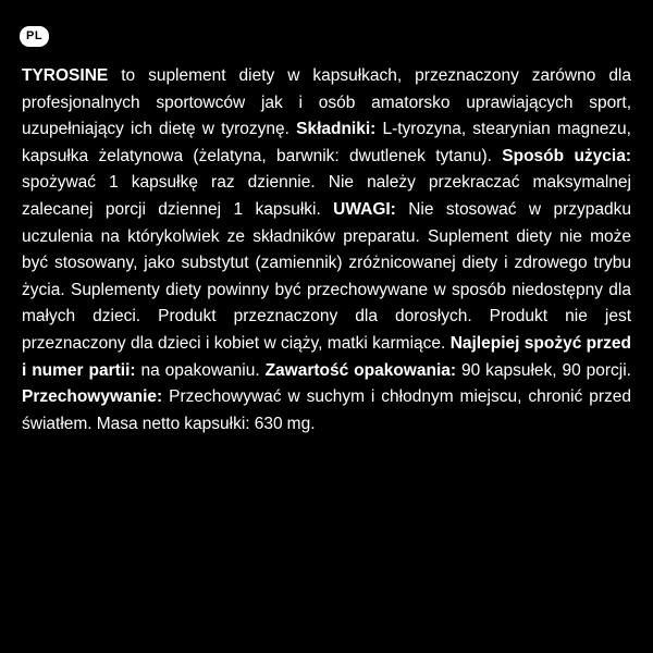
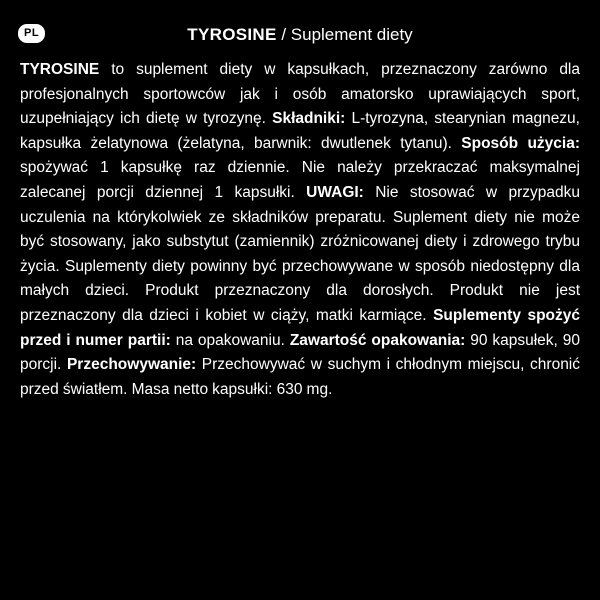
  PL
+ TYROSINE / Suplement diety
- TYROSINE to suplement diety w kapsułkach, przeznaczony zarówno dla profesjonalnych sportowców jak i osób amatorsko uprawiających sport, uzupełniający ich dietę w tyrozynę. Składniki: L-tyrozyna, stearynian magnezu, kapsułka żelatynowa (żelatyna, barwnik: dwutlenek tytanu). Sposób użycia: spożywać 1 kapsułkę raz dziennie. Nie należy przekraczać maksymalnej zalecanej porcji dziennej 1 kapsułki. UWAGI: Nie stosować w przypadku uczulenia na którykolwiek ze składników preparatu. Suplement diety nie może być stosowany, jako substytut (zamiennik) zróżnicowanej diety i zdrowego trybu życia. Suplementy diety powinny być przechowywane w sposób niedostępny dla małych dzieci. Produkt przeznaczony dla dorosłych. Produkt nie jest przeznaczony dla dzieci i kobiet w ciąży, matki karmiące. Najlepiej spożyć przed i numer partii: na opakowaniu. Zawartość opakowania: 90 kapsułek, 90 porcji. Przechowywanie: Przechowywać w suchym i chłodnym miejscu, chronić przed światłem. Masa netto kapsułki: 630 mg.
+ TYROSINE to suplement diety w kapsułkach, przeznaczony zarówno dla profesjonalnych sportowców jak i osób amatorsko uprawiających sport, uzupełniający ich dietę w tyrozynę. Składniki: L-tyrozyna, stearynian magnezu, kapsułka żelatynowa (żelatyna, barwnik: dwutlenek tytanu). Sposób użycia: spożywać 1 kapsułkę raz dziennie. Nie należy przekraczać maksymalnej zalecanej porcji dziennej 1 kapsułki. UWAGI: Nie stosować w przypadku uczulenia na którykolwiek ze składników preparatu. Suplement diety nie może być stosowany, jako substytut (zamiennik) zróżnicowanej diety i zdrowego trybu życia. Suplementy diety powinny być przechowywane w sposób niedostępny dla małych dzieci. Produkt przeznaczony dla dorosłych. Produkt nie jest przeznaczony dla dzieci i kobiet w ciąży, matki karmiące. Suplementy spożyć przed i numer partii: na opakowaniu. Zawartość opakowania: 90 kapsułek, 90 porcji. Przechowywanie: Przechowywać w suchym i chłodnym miejscu, chronić przed światłem. Masa netto kapsułki: 630 mg.
